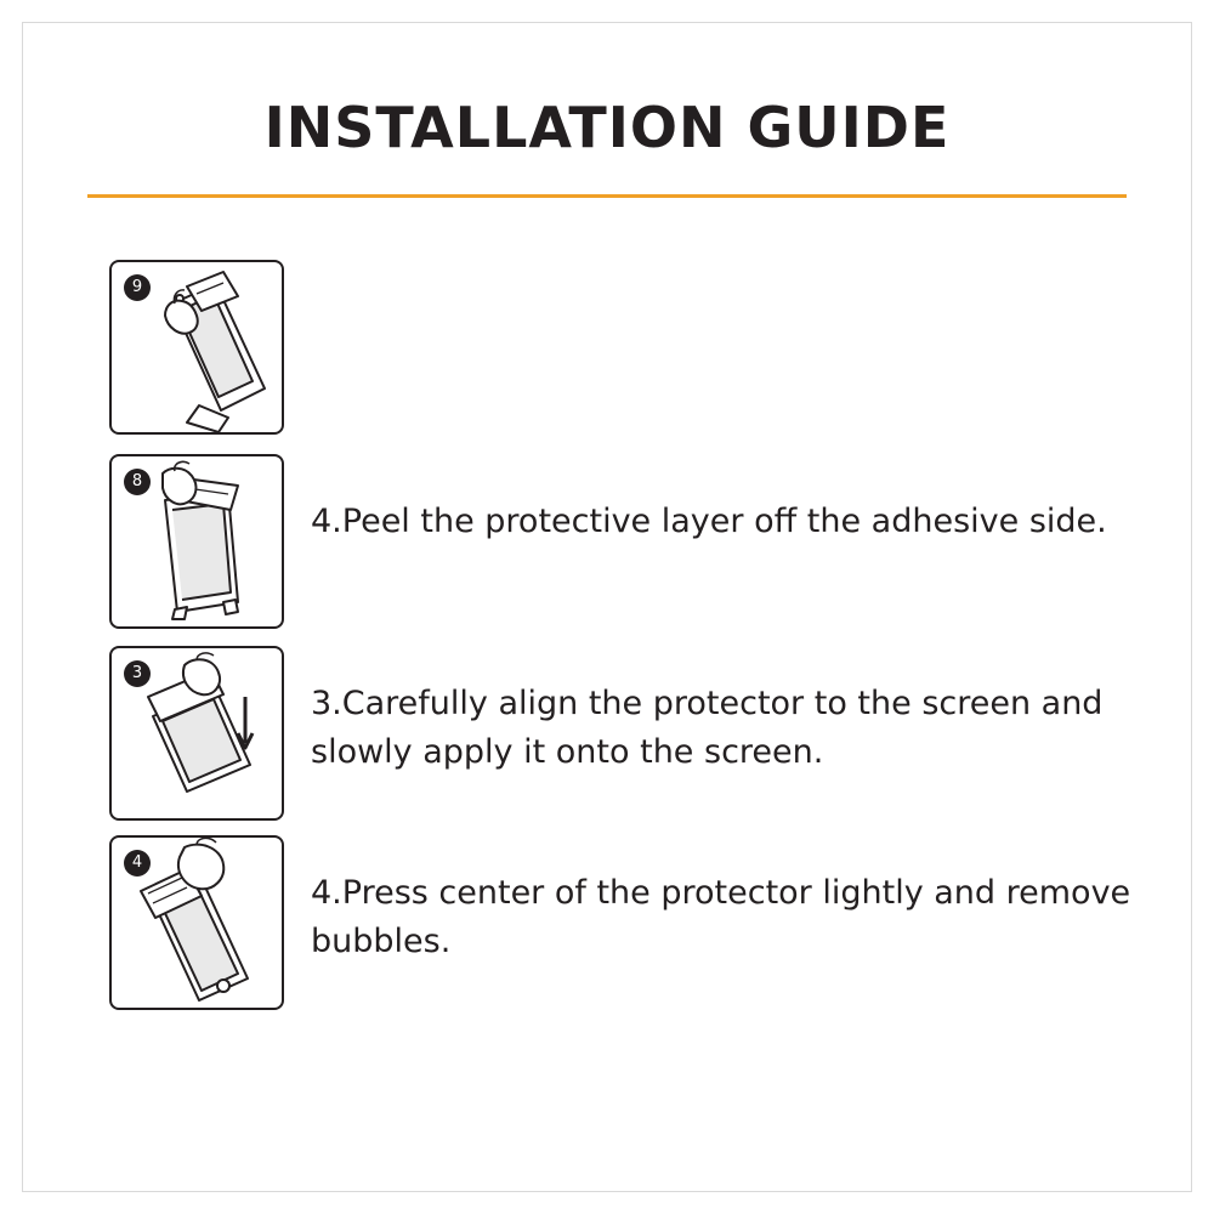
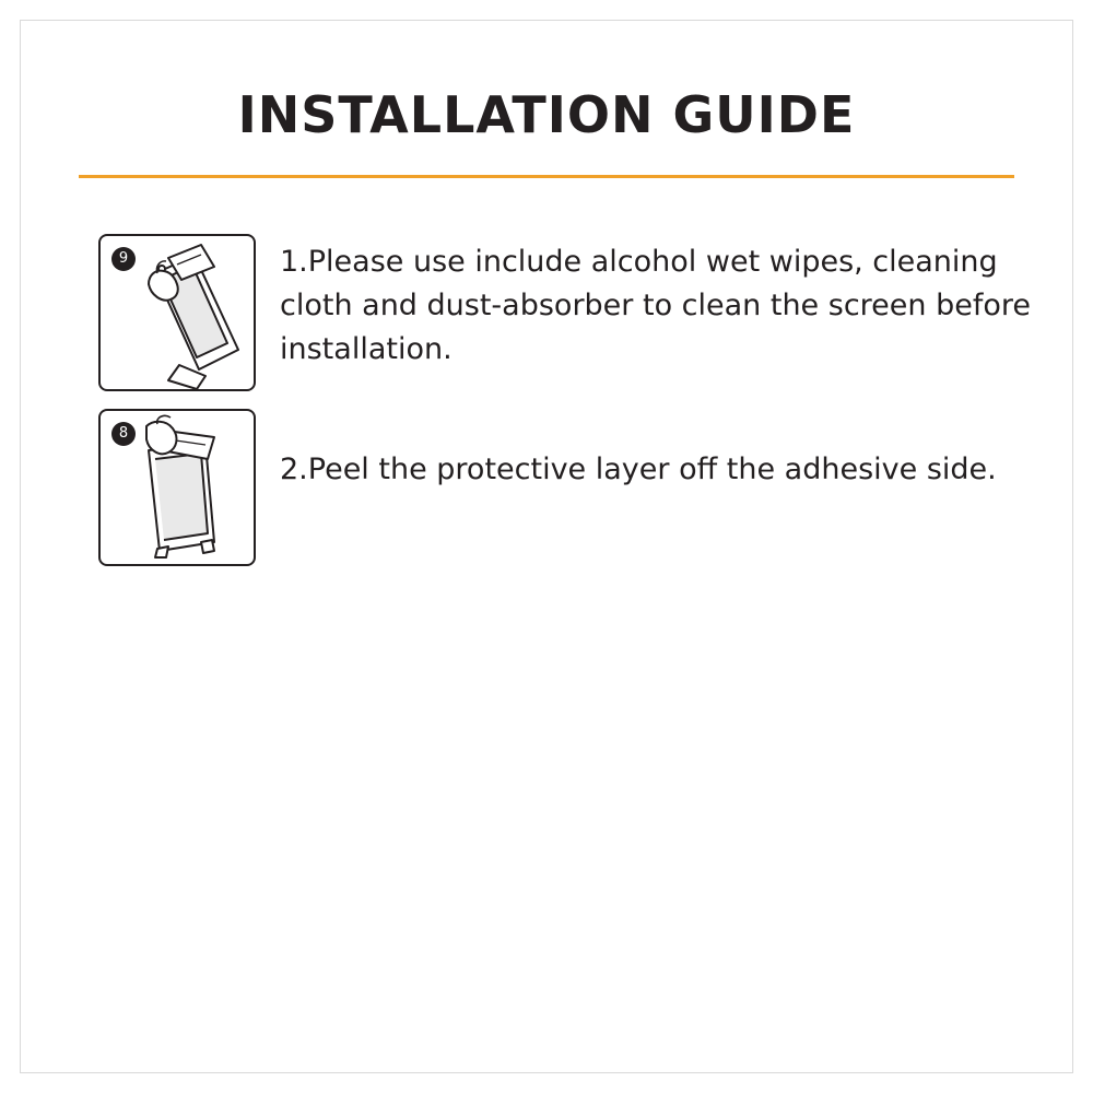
  INSTALLATION GUIDE
  9
+ 1.Please use include alcohol wet wipes, cleaning cloth and dust-absorber to clean the screen before installation.
  8
- 4.Peel the protective layer off the adhesive side.
+ 2.Peel the protective layer off the adhesive side.
- 3
- 3.Carefully align the protector to the screen and slowly apply it onto the screen.
- 4
- 4.Press center of the protector lightly and remove bubbles.
